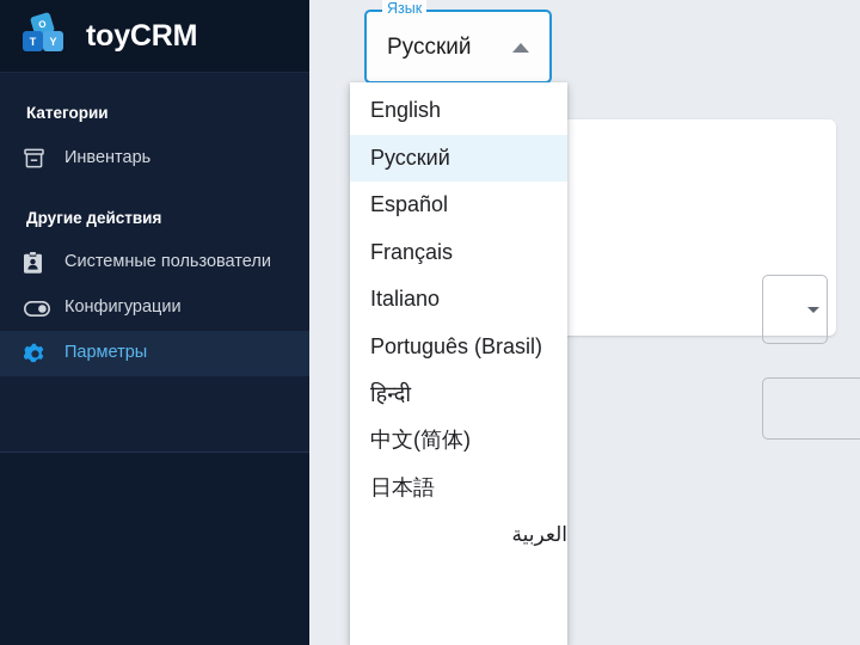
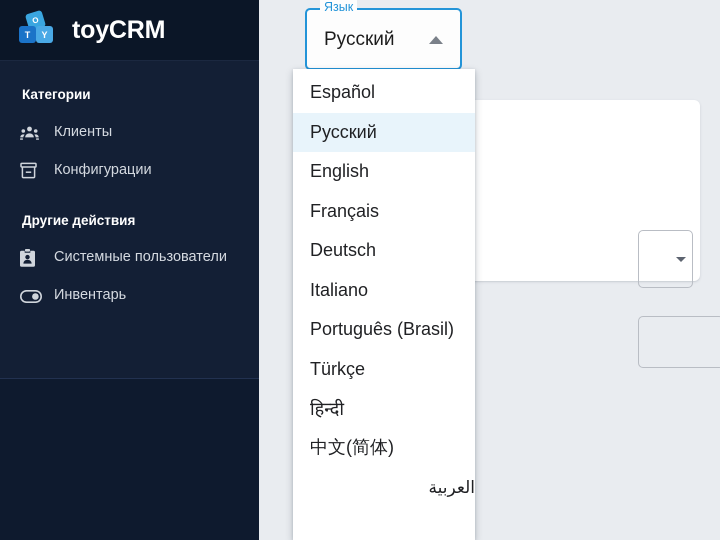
  T
  Y
  toyCRM
  Категории
+ Клиенты
- Инвентарь
+ Конфигурации
  Другие действия
  Системные пользователи
- Конфигурации
+ Инвентарь
- Парметры
  Язык
  Русский
- English
+ Español
  Русский
- Español
+ English
  Français
+ Deutsch
  Italiano
  Português (Brasil)
+ Türkçe
  हिन्दी
  中文(简体)
- 日本語
  العربية
